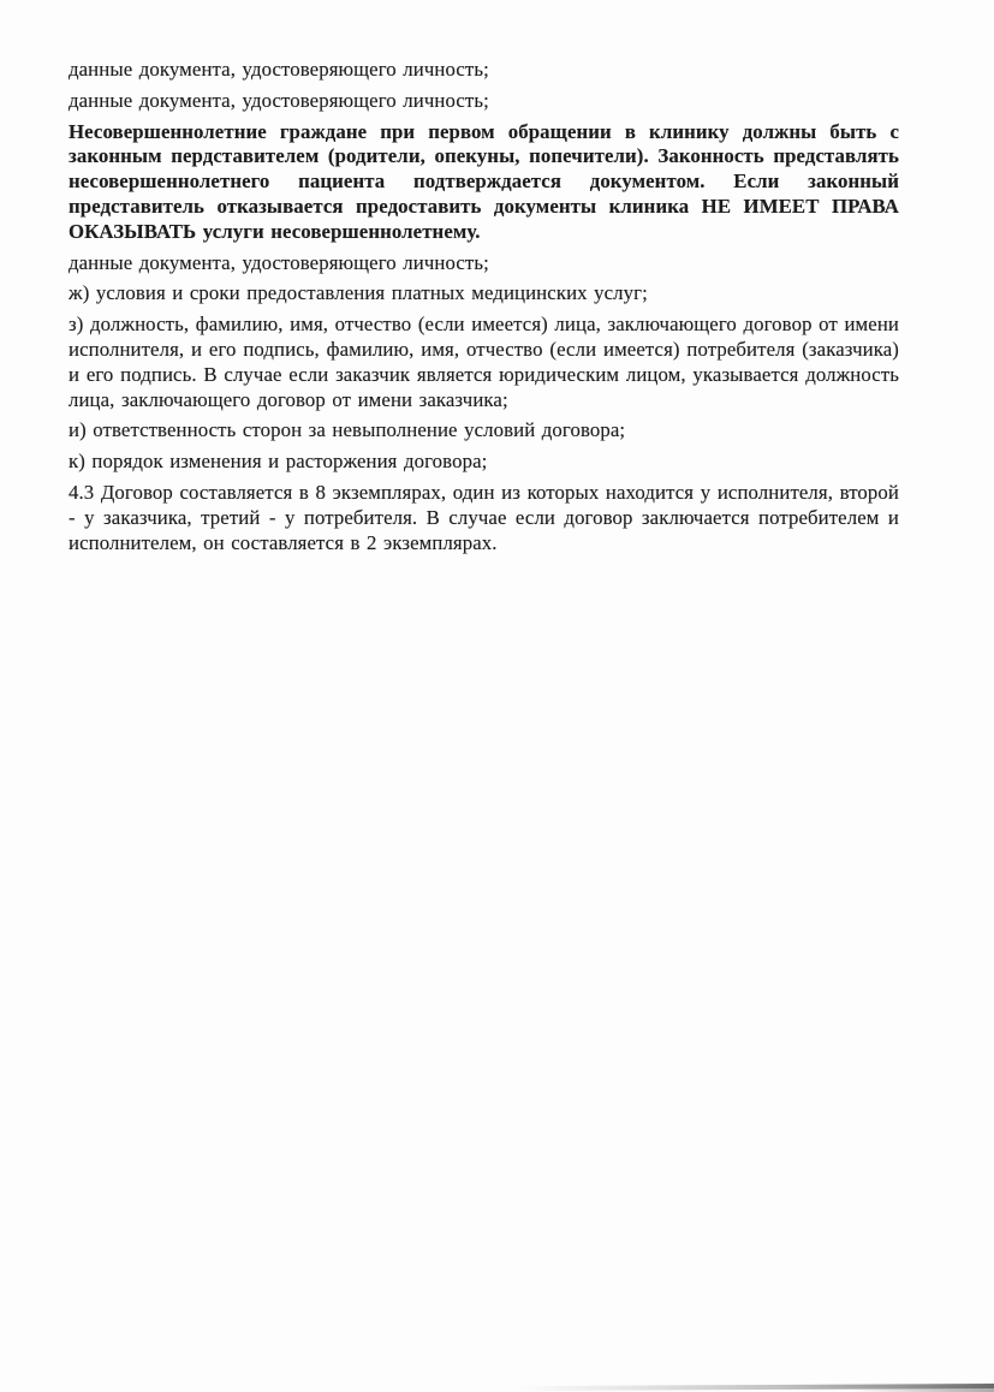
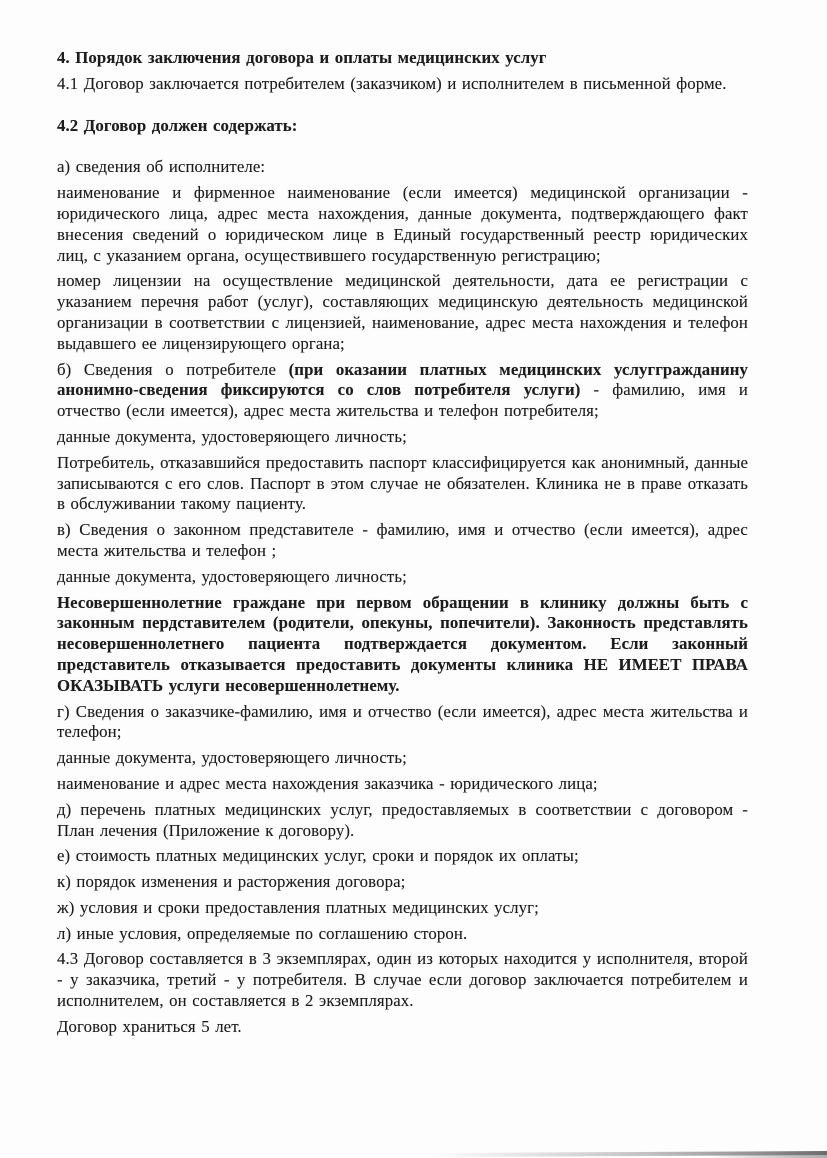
+ 4. Порядок заключения договора и оплаты медицинских услуг
+ 4.1 Договор заключается потребителем (заказчиком) и исполнителем в письменной форме.
+ 4.2 Договор должен содержать:
+ а) сведения об исполнителе:
+ наименование и фирменное наименование (если имеется) медицинской организации - юридического лица, адрес места нахождения, данные документа, подтверждающего факт внесения сведений о юридическом лице в Единый государственный реестр юридических лиц, с указанием органа, осуществившего государственную регистрацию;
+ номер лицензии на осуществление медицинской деятельности, дата ее регистрации с указанием перечня работ (услуг), составляющих медицинскую деятельность медицинской организации в соответствии с лицензией, наименование, адрес места нахождения и телефон выдавшего ее лицензирующего органа;
+ б) Сведения о потребителе (при оказании платных медицинских услуггражданину анонимно-сведения фиксируются со слов потребителя услуги) - фамилию, имя и отчество (если имеется), адрес места жительства и телефон потребителя;
  данные документа, удостоверяющего личность;
+ Потребитель, отказавшийся предоставить паспорт классифицируется как анонимный, данные записываются с его слов. Паспорт в этом случае не обязателен. Клиника не в праве отказать в обслуживании такому пациенту.
+ в) Сведения о законном представителе - фамилию, имя и отчество (если имеется), адрес места жительства и телефон ;
  данные документа, удостоверяющего личность;
  Несовершеннолетние граждане при первом обращении в клинику должны быть с законным пердставителем (родители, опекуны, попечители). Законность представлять несовершеннолетнего пациента подтверждается документом. Если законный представитель отказывается предоставить документы клиника НЕ ИМЕЕТ ПРАВА ОКАЗЫВАТЬ услуги несовершеннолетнему.
+ г) Сведения о заказчике-фамилию, имя и отчество (если имеется), адрес места жительства и телефон;
  данные документа, удостоверяющего личность;
+ наименование и адрес места нахождения заказчика - юридического лица;
+ д) перечень платных медицинских услуг, предоставляемых в соответствии с договором - План лечения (Приложение к договору).
+ е) стоимость платных медицинских услуг, сроки и порядок их оплаты;
- ж) условия и сроки предоставления платных медицинских услуг;
+ к) порядок изменения и расторжения договора;
- з) должность, фамилию, имя, отчество (если имеется) лица, заключающего договор от имени исполнителя, и его подпись, фамилию, имя, отчество (если имеется) потребителя (заказчика) и его подпись. В случае если заказчик является юридическим лицом, указывается должность лица, заключающего договор от имени заказчика;
- и) ответственность сторон за невыполнение условий договора;
- к) порядок изменения и расторжения договора;
+ ж) условия и сроки предоставления платных медицинских услуг;
+ л) иные условия, определяемые по соглашению сторон.
- 4.3 Договор составляется в 8 экземплярах, один из которых находится у исполнителя, второй - у заказчика, третий - у потребителя. В случае если договор заключается потребителем и исполнителем, он составляется в 2 экземплярах.
+ 4.3 Договор составляется в 3 экземплярах, один из которых находится у исполнителя, второй - у заказчика, третий - у потребителя. В случае если договор заключается потребителем и исполнителем, он составляется в 2 экземплярах.
+ Договор храниться 5 лет.
